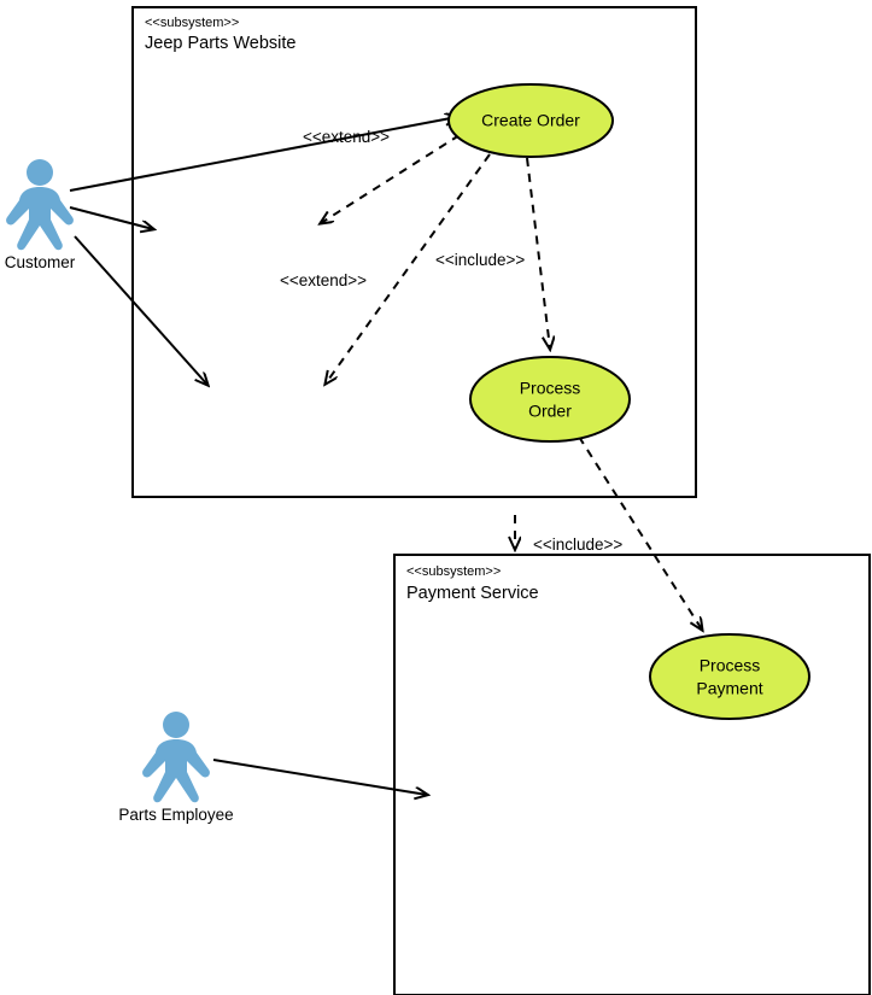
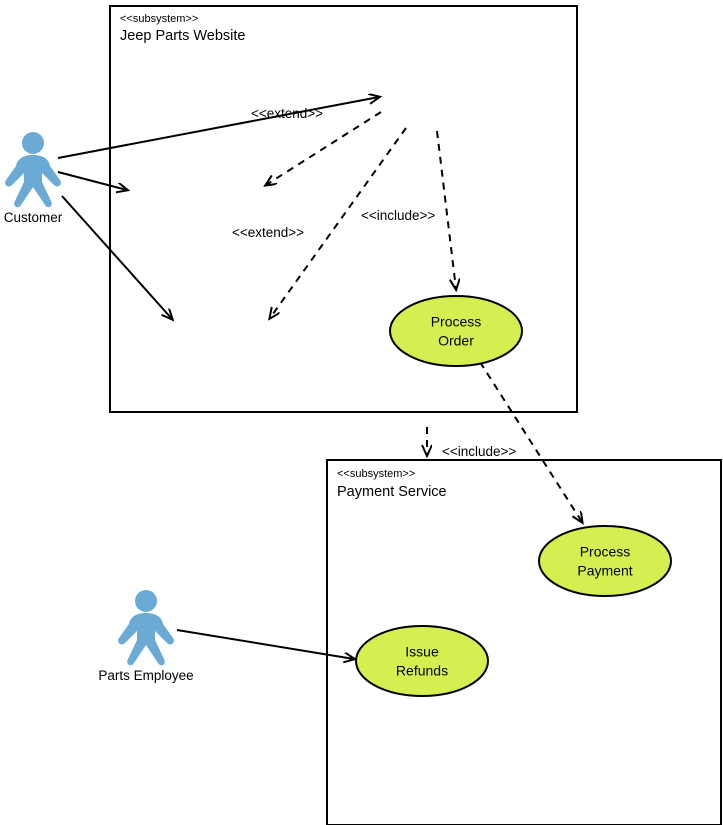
  <<subsystem>>
  Jeep Parts Website
  <<subsystem>>
  Payment Service
  <<extend>>
  <<extend>>
  <<include>>
  <<include>>
- Create Order
  Process
  Order
  Process
  Payment
+ Issue
+ Refunds
  Customer
  Parts Employee
